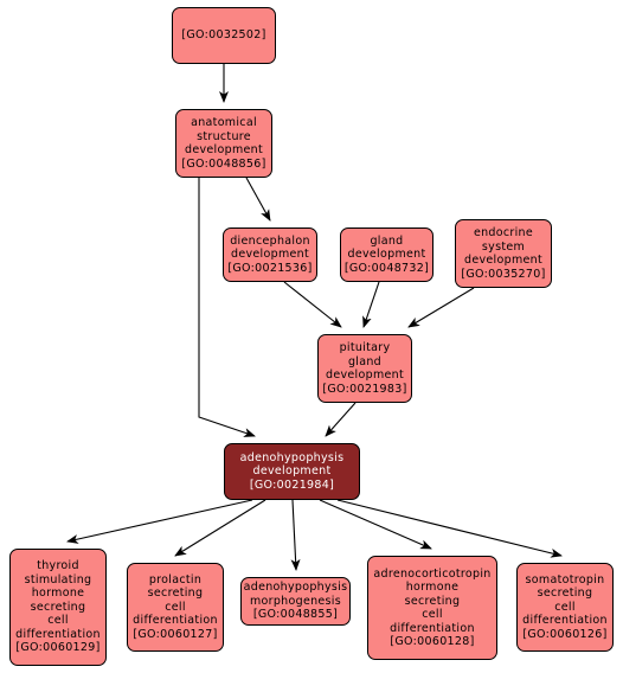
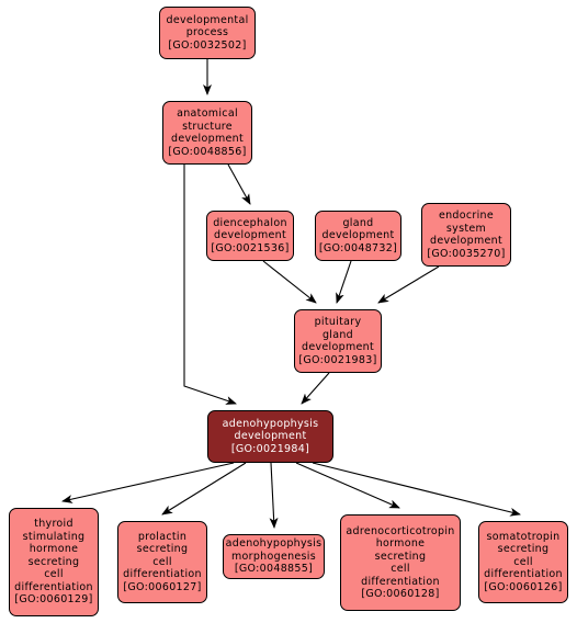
+ developmental
+ process
  [GO:0032502]
  anatomical
  structure
  development
  [GO:0048856]
  diencephalon
  development
  [GO:0021536]
  gland
  development
  [GO:0048732]
  endocrine
  system
  development
  [GO:0035270]
  pituitary
  gland
  development
  [GO:0021983]
  adenohypophysis
  development
  [GO:0021984]
  thyroid
  stimulating
  hormone
  secreting
  cell
  differentiation
  [GO:0060129]
  prolactin
  secreting
  cell
  differentiation
  [GO:0060127]
  adenohypophysis
  morphogenesis
  [GO:0048855]
  adrenocorticotropin
  hormone
  secreting
  cell
  differentiation
  [GO:0060128]
  somatotropin
  secreting
  cell
  differentiation
  [GO:0060126]
